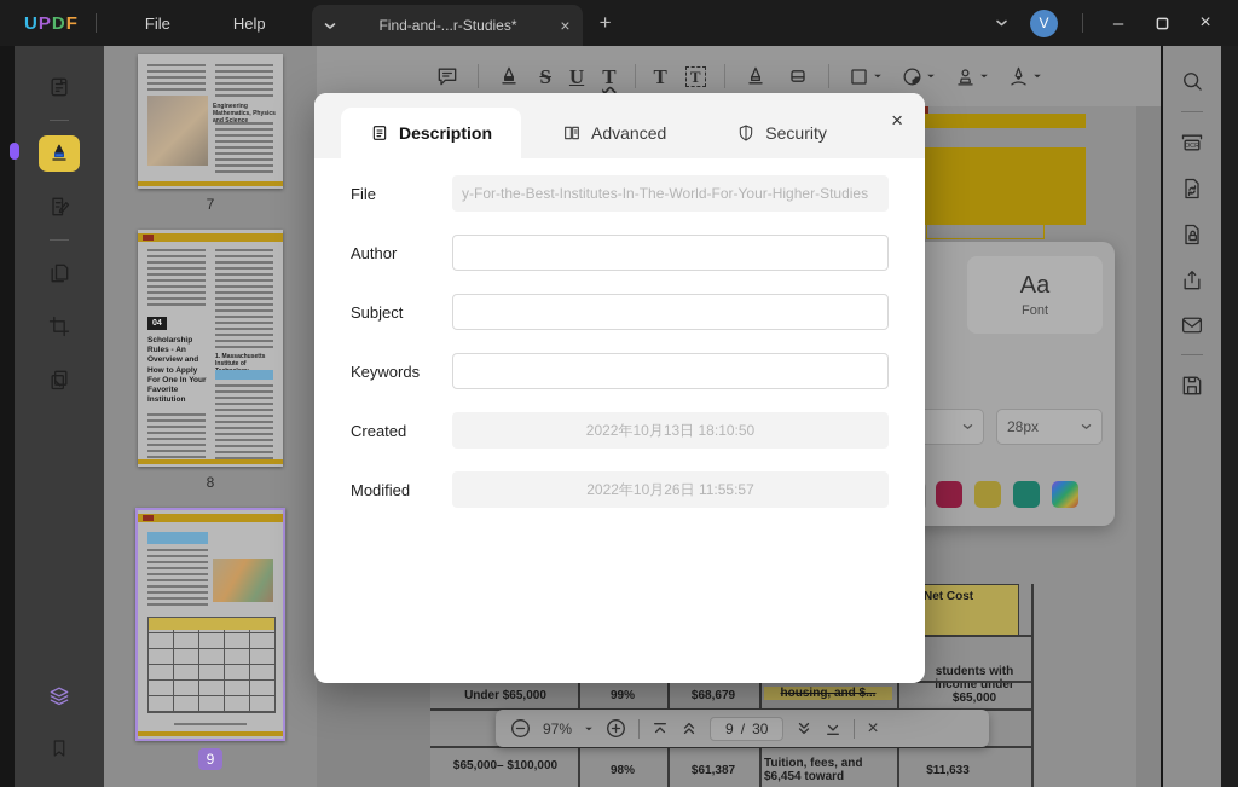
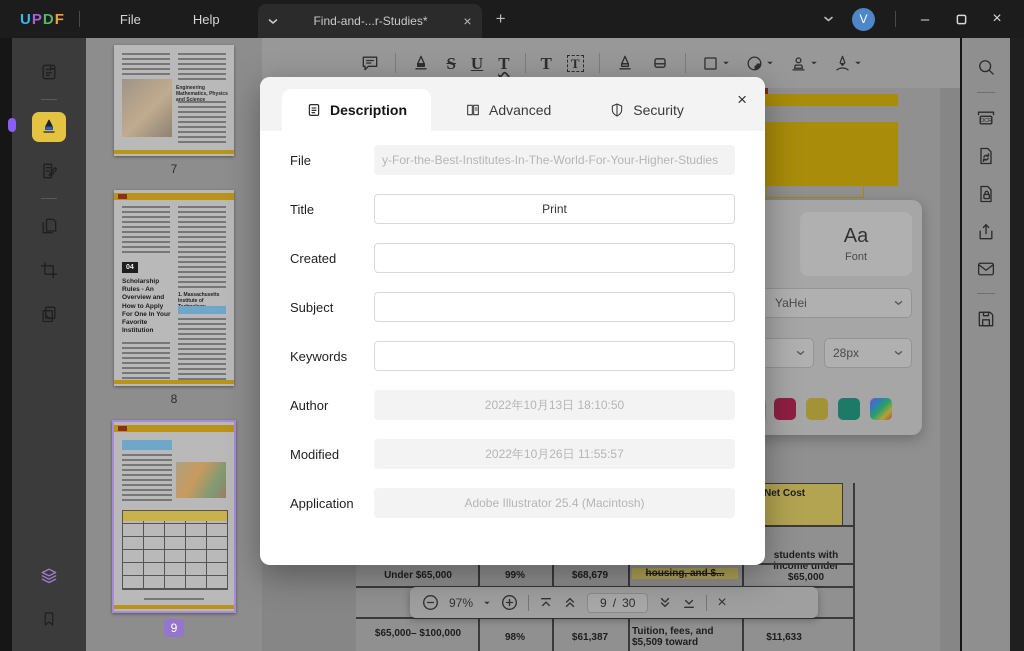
  UPDF
  File
  Help
  Find-and-...r-Studies*
  ×
  +
  V
  –
  ×
  7
  8
  9
  S
  U
  T
  T
  T
  Aa
  Font
+ YaHei
  28px
  Net Cost
  students with income under $65,000
  Under $65,000
  99%
  $68,679
  housing, and $...
  $65,000– $100,000
  98%
  $61,387
- Tuition, fees, and $6,454 toward
+ Tuition, fees, and $5,509 toward
  $11,633
  97%
  9
  /
  30
  ×
  Description
  Advanced
  Security
  ×
  File
  y-For-the-Best-Institutes-In-The-World-For-Your-Higher-Studies
+ Title
+ Print
- Author
+ Created
  Subject
  Keywords
- Created
+ Author
  2022年10月13日 18:10:50
  Modified
  2022年10月26日 11:55:57
+ Application
+ Adobe Illustrator 25.4 (Macintosh)
